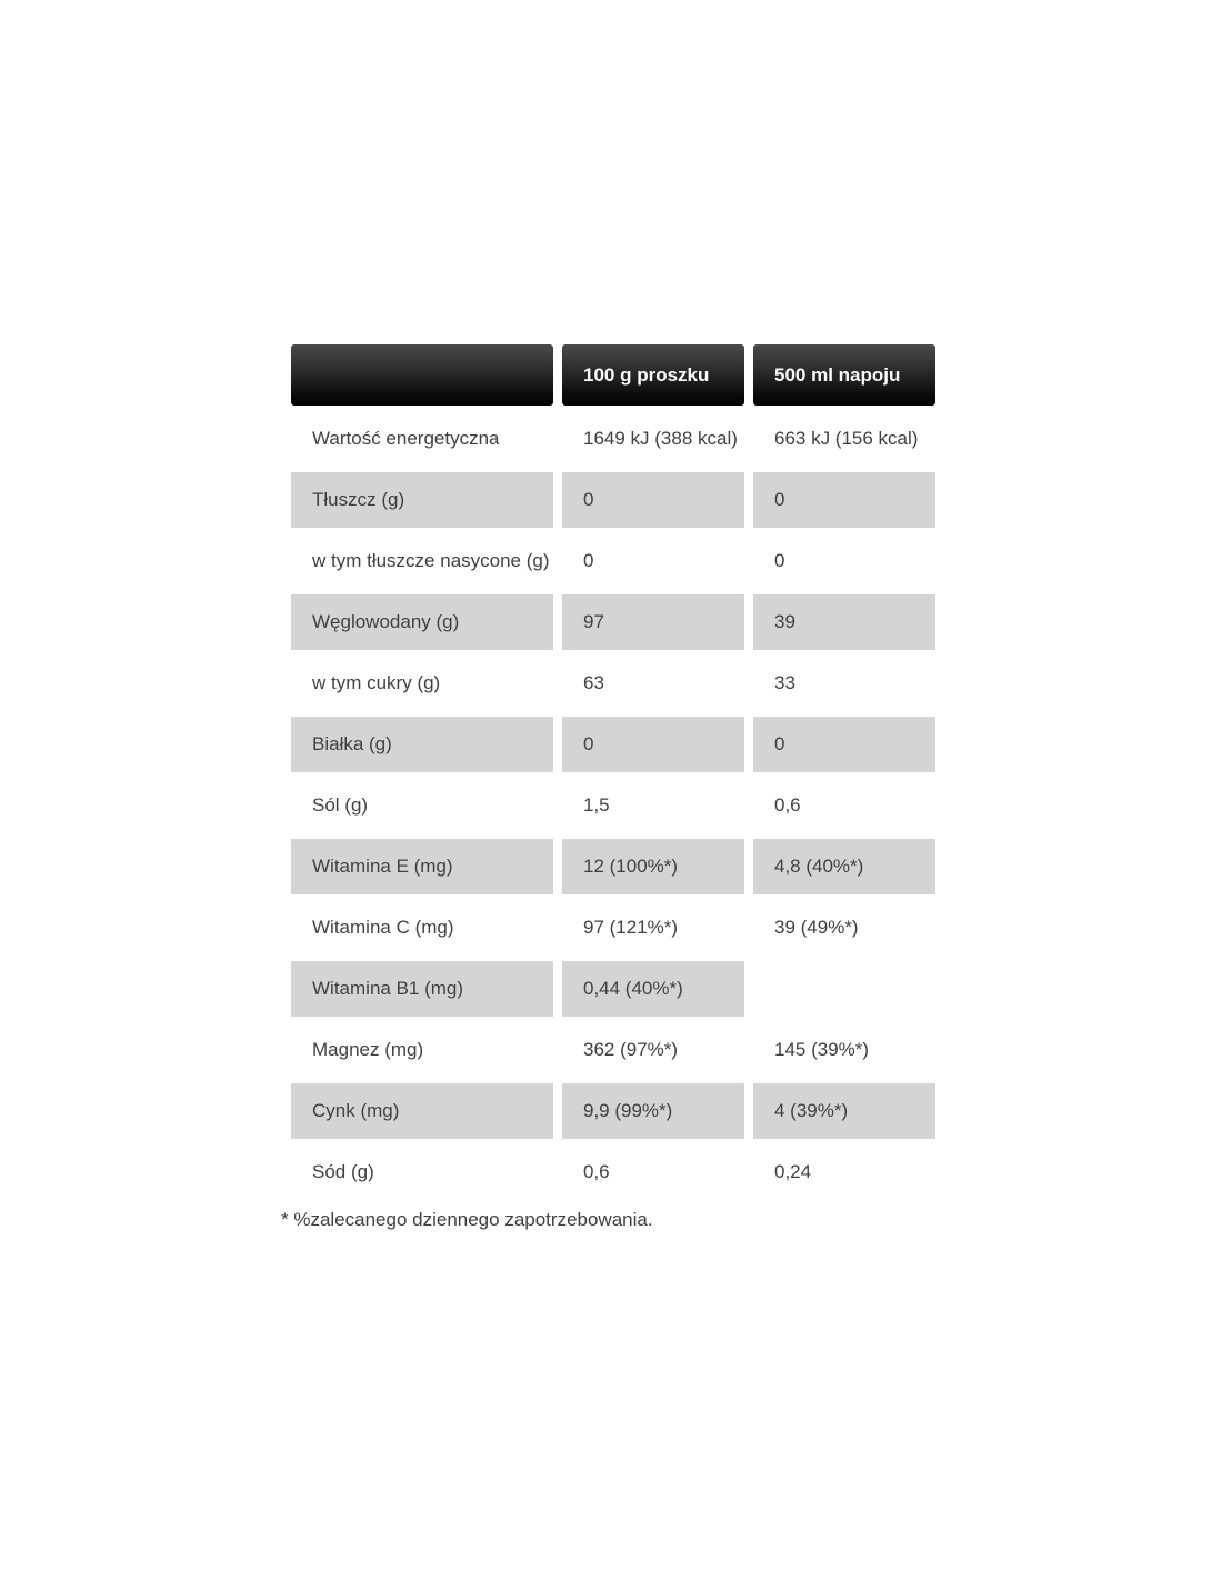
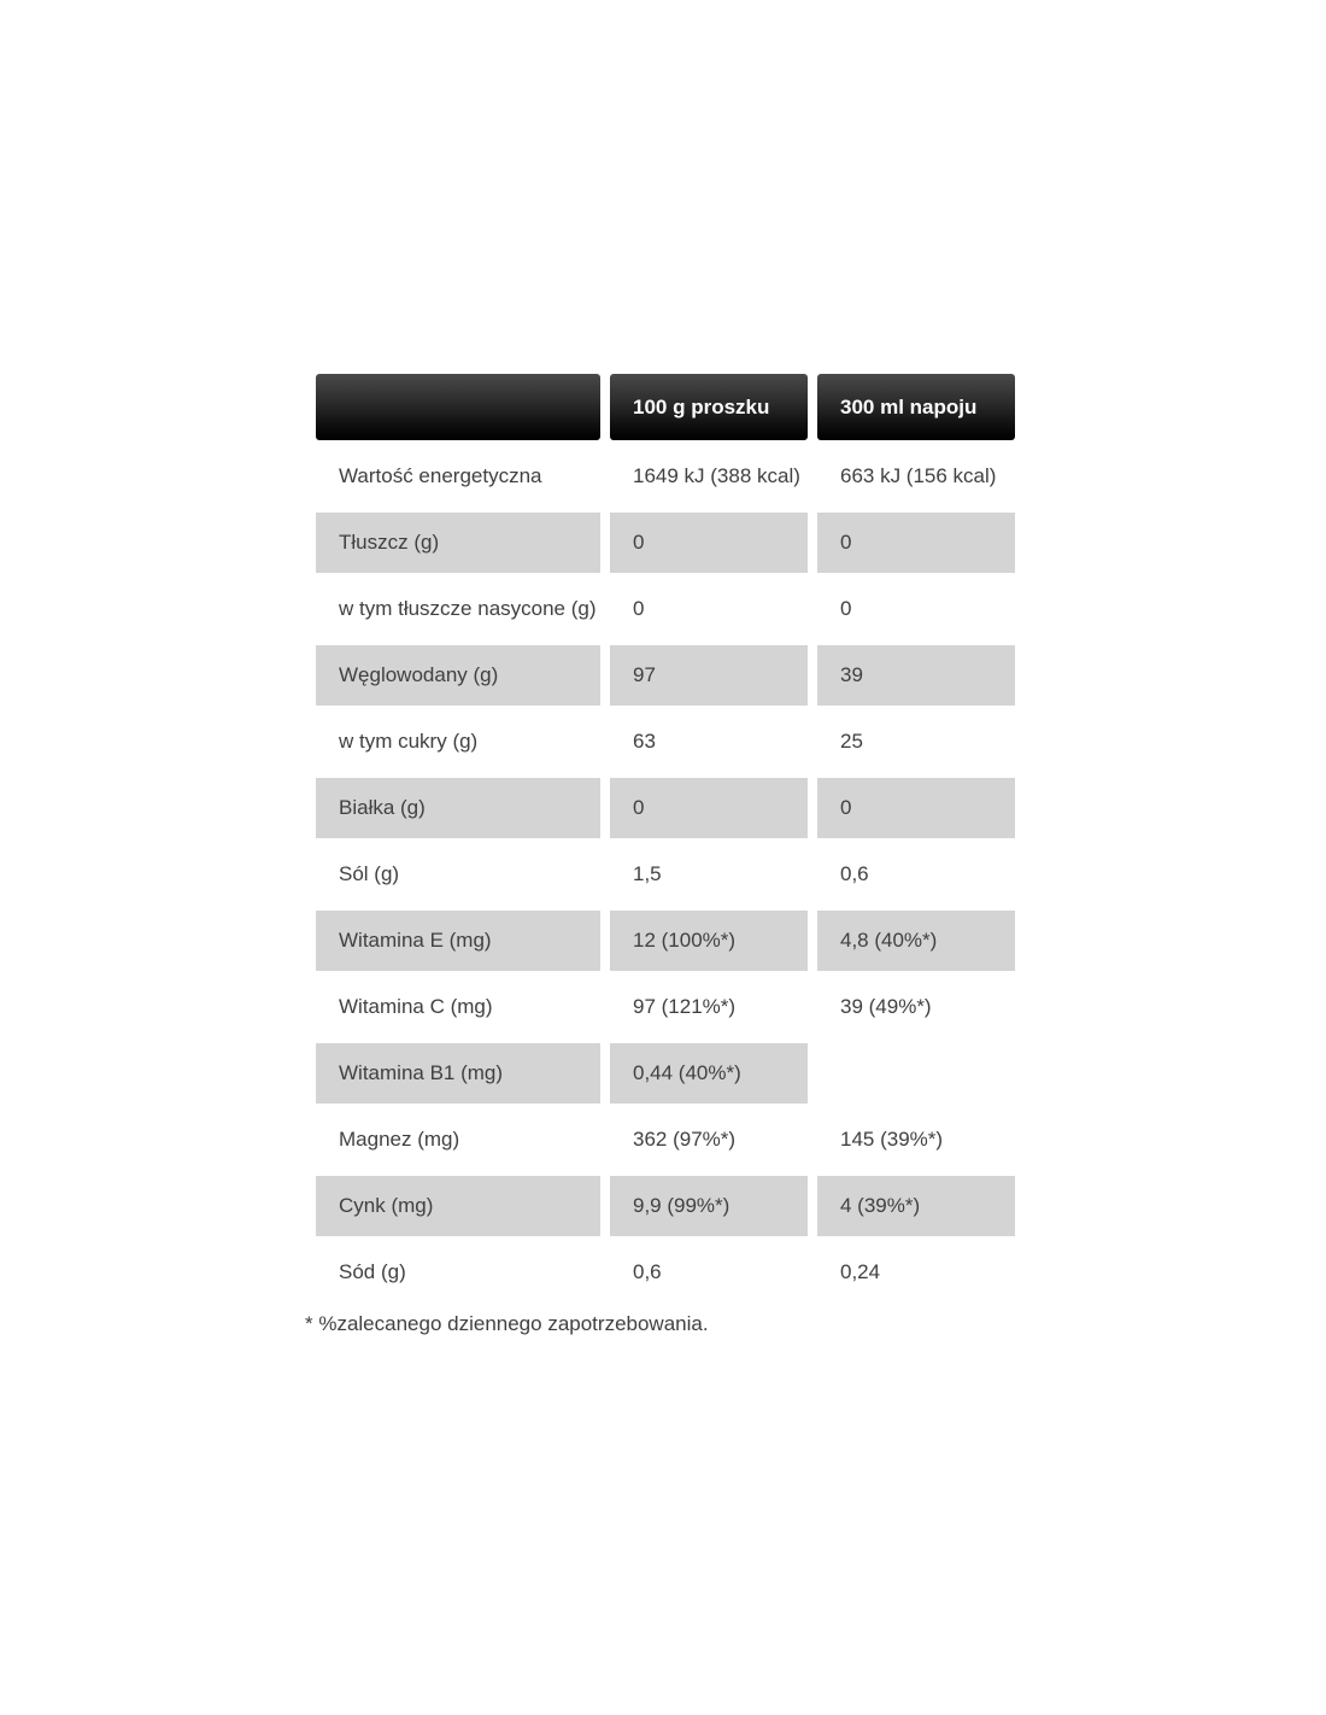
  100 g proszku
- 500 ml napoju
+ 300 ml napoju
  Wartość energetyczna
  1649 kJ (388 kcal)
  663 kJ (156 kcal)
  Tłuszcz (g)
  0
  0
  w tym tłuszcze nasycone (g)
  0
  0
  Węglowodany (g)
  97
  39
  w tym cukry (g)
  63
- 33
+ 25
  Białka (g)
  0
  0
  Sól (g)
  1,5
  0,6
  Witamina E (mg)
  12 (100%*)
  4,8 (40%*)
  Witamina C (mg)
  97 (121%*)
  39 (49%*)
  Witamina B1 (mg)
  0,44 (40%*)
  Magnez (mg)
  362 (97%*)
  145 (39%*)
  Cynk (mg)
  9,9 (99%*)
  4 (39%*)
  Sód (g)
  0,6
  0,24
  * %zalecanego dziennego zapotrzebowania.
